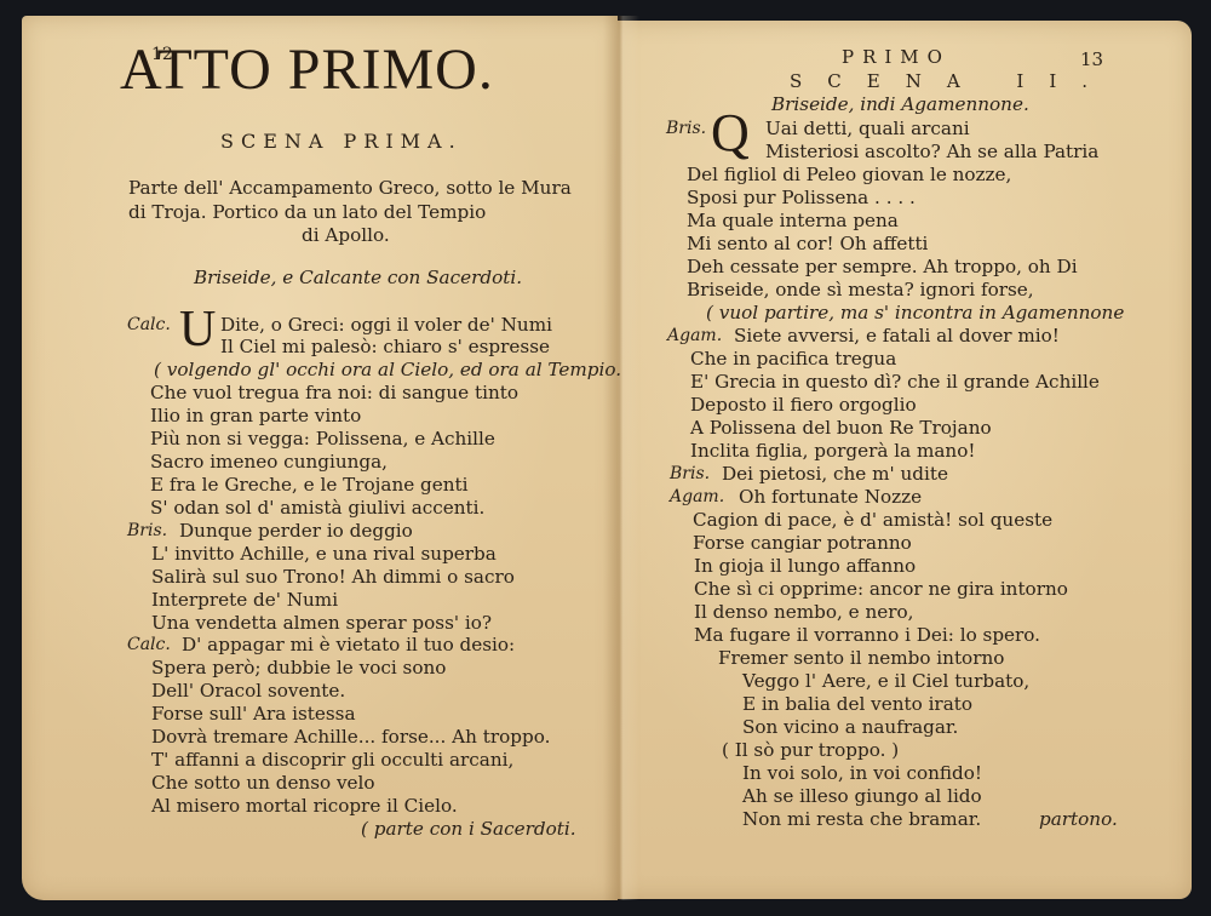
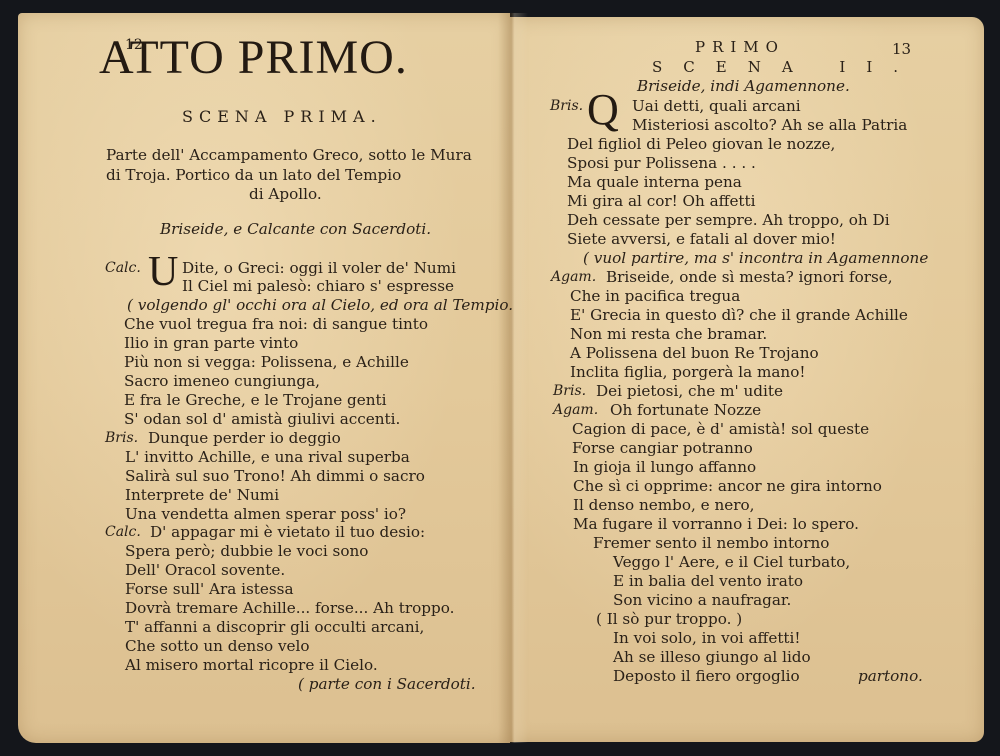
  12
  ATTO PRIMO.
  SCENA PRIMA.
  Parte dell' Accampamento Greco, sotto le Mura
  di Troja. Portico da un lato del Tempio
  di Apollo.
  Briseide, e Calcante con Sacerdoti.
  Calc.
  U
  Dite, o Greci: oggi il voler de' Numi
  Il Ciel mi palesò: chiaro s' espresse
  ( volgendo gl' occhi ora al Cielo, ed ora al Tempio.
  Che vuol tregua fra noi: di sangue tinto
  Ilio in gran parte vinto
  Più non si vegga: Polissena, e Achille
  Sacro imeneo cungiunga,
  E fra le Greche, e le Trojane genti
  S' odan sol d' amistà giulivi accenti.
  Bris.
  Dunque perder io deggio
  L' invitto Achille, e una rival superba
  Salirà sul suo Trono! Ah dimmi o sacro
  Interprete de' Numi
  Una vendetta almen sperar poss' io?
  Calc.
  D' appagar mi è vietato il tuo desio:
  Spera però; dubbie le voci sono
  Dell' Oracol sovente.
  Forse sull' Ara istessa
  Dovrà tremare Achille... forse... Ah troppo.
  T' affanni a discoprir gli occulti arcani,
  Che sotto un denso velo
  Al misero mortal ricopre il Cielo.
  ( parte con i Sacerdoti.
  PRIMO
  13
  SCENA II.
  Briseide, indi Agamennone.
  Bris.
  Q
  Uai detti, quali arcani
  Misteriosi ascolto? Ah se alla Patria
  Del figliol di Peleo giovan le nozze,
  Sposi pur Polissena . . . .
  Ma quale interna pena
- Mi sento al cor! Oh affetti
+ Mi gira al cor! Oh affetti
  Deh cessate per sempre. Ah troppo, oh Di
- Briseide, onde sì mesta? ignori forse,
+ Siete avversi, e fatali al dover mio!
  ( vuol partire, ma s' incontra in Agamennone
  Agam.
- Siete avversi, e fatali al dover mio!
+ Briseide, onde sì mesta? ignori forse,
  Che in pacifica tregua
  E' Grecia in questo dì? che il grande Achille
- Deposto il fiero orgoglio
+ Non mi resta che bramar.
  A Polissena del buon Re Trojano
  Inclita figlia, porgerà la mano!
  Bris.
  Dei pietosi, che m' udite
  Agam.
  Oh fortunate Nozze
  Cagion di pace, è d' amistà! sol queste
  Forse cangiar potranno
  In gioja il lungo affanno
  Che sì ci opprime: ancor ne gira intorno
  Il denso nembo, e nero,
  Ma fugare il vorranno i Dei: lo spero.
  Fremer sento il nembo intorno
  Veggo l' Aere, e il Ciel turbato,
  E in balia del vento irato
  Son vicino a naufragar.
  ( Il sò pur troppo. )
- In voi solo, in voi confido!
+ In voi solo, in voi affetti!
  Ah se illeso giungo al lido
- Non mi resta che bramar.
+ Deposto il fiero orgoglio
  partono.
